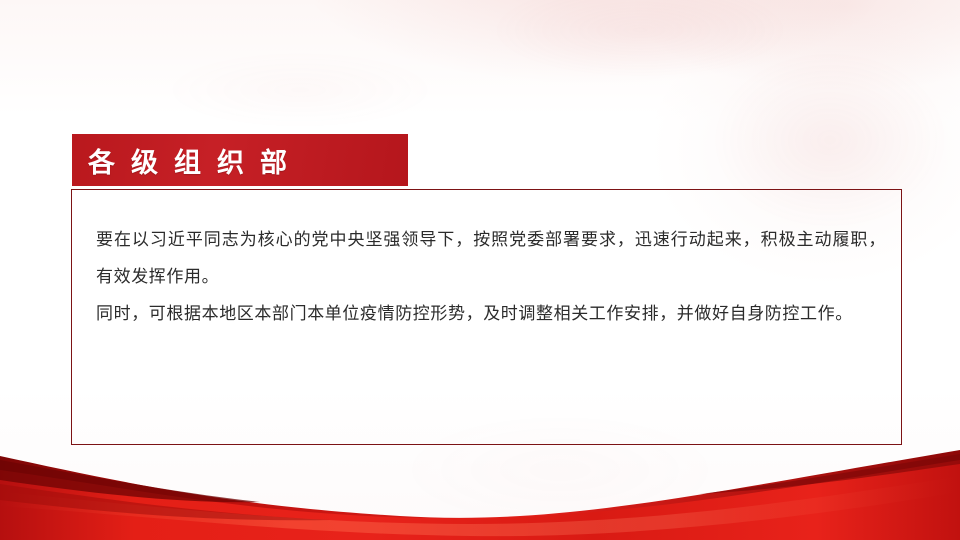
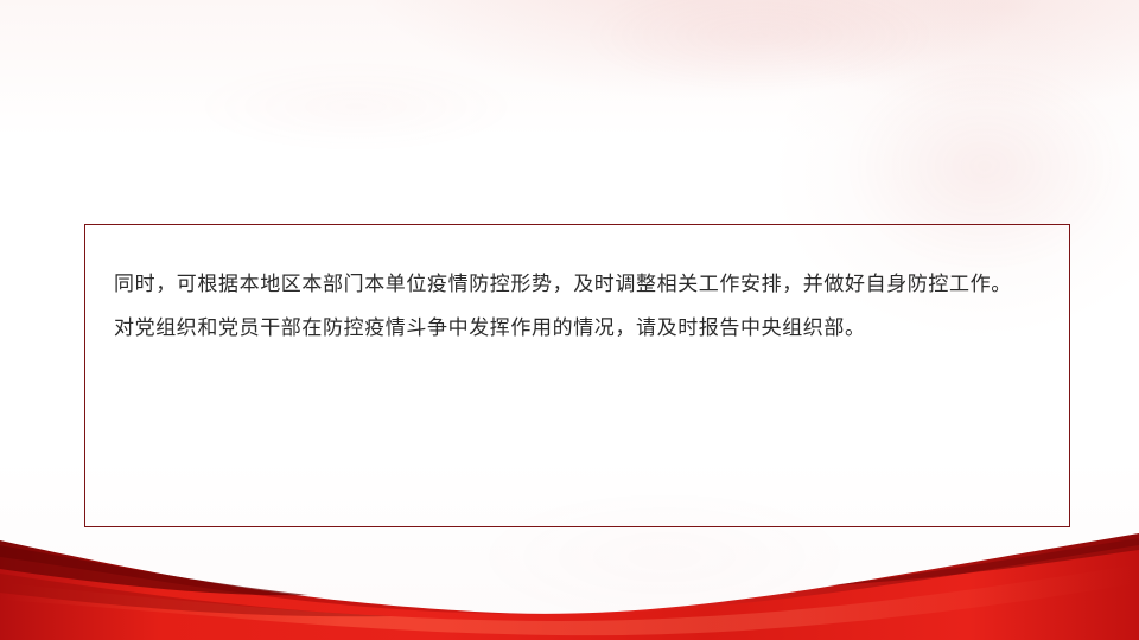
- 各级组织部
- 要在以习近平同志为核心的党中央坚强领导下，按照党委部署要求，迅速行动起来，积极主动履职，有效发挥作用。
  同时，可根据本地区本部门本单位疫情防控形势，及时调整相关工作安排，并做好自身防控工作。
+ 对党组织和党员干部在防控疫情斗争中发挥作用的情况，请及时报告中央组织部。
